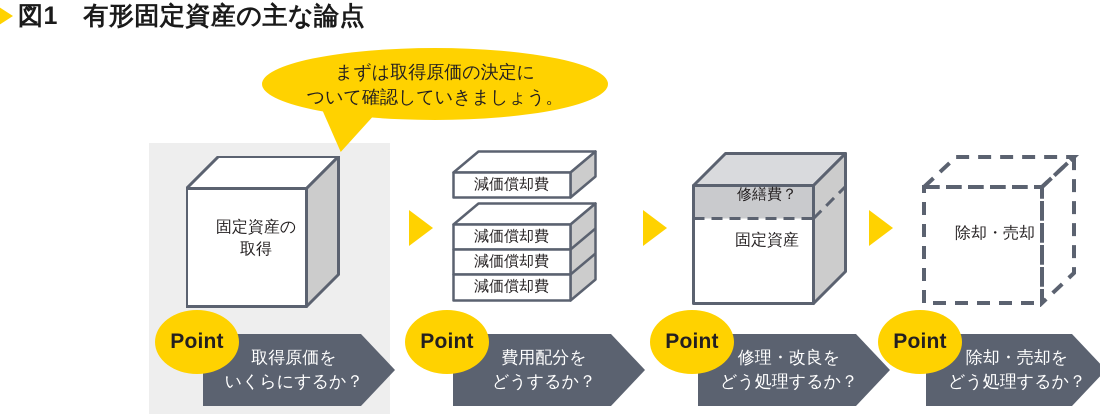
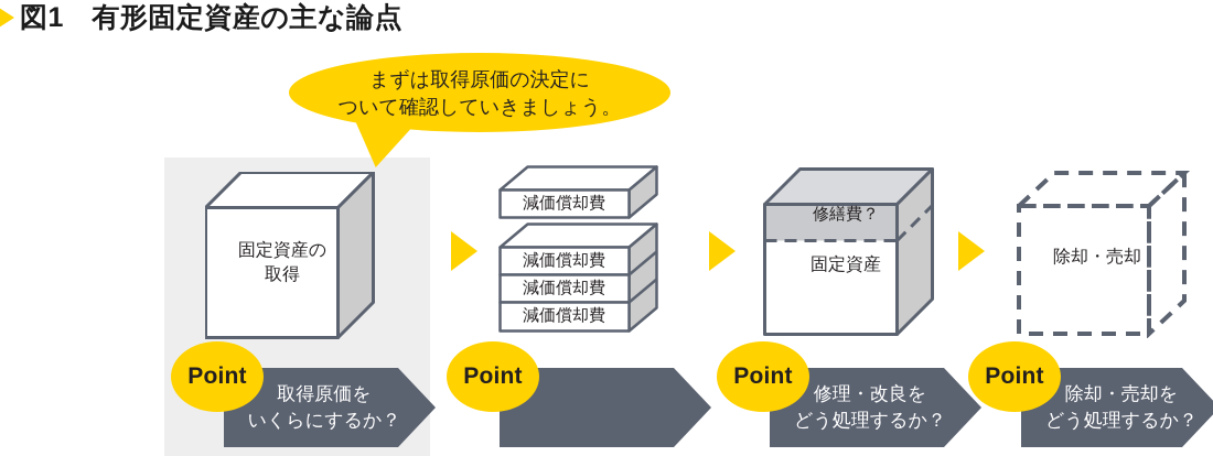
  図1 有形固定資産の主な論点
  まずは取得原価の決定に
  ついて確認していきましょう。
  固定資産の
  取得
  減価償却費
  減価償却費
  減価償却費
  減価償却費
  修繕費？
  固定資産
  除却・売却
  取得原価を
  いくらにするか？
  Point
- 費用配分を
- どうするか？
  Point
  修理・改良を
  どう処理するか？
  Point
  除却・売却を
  どう処理するか？
  Point
